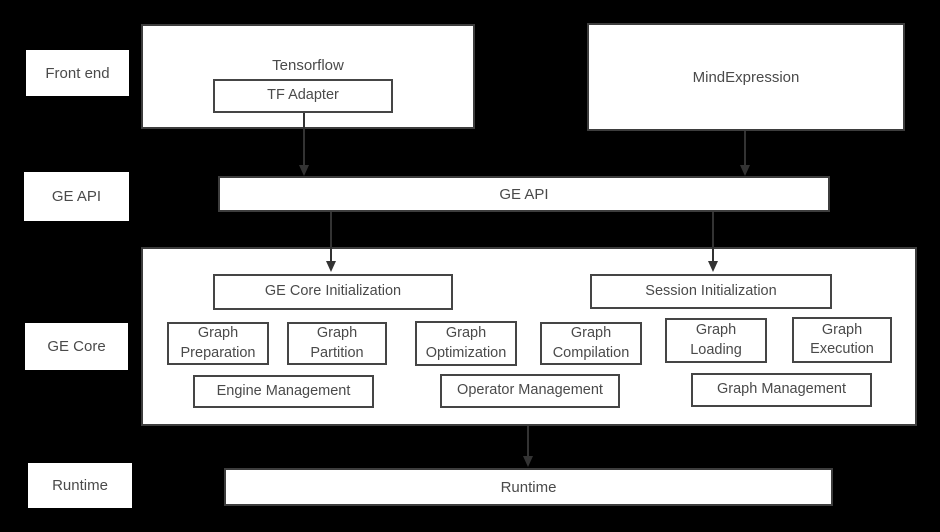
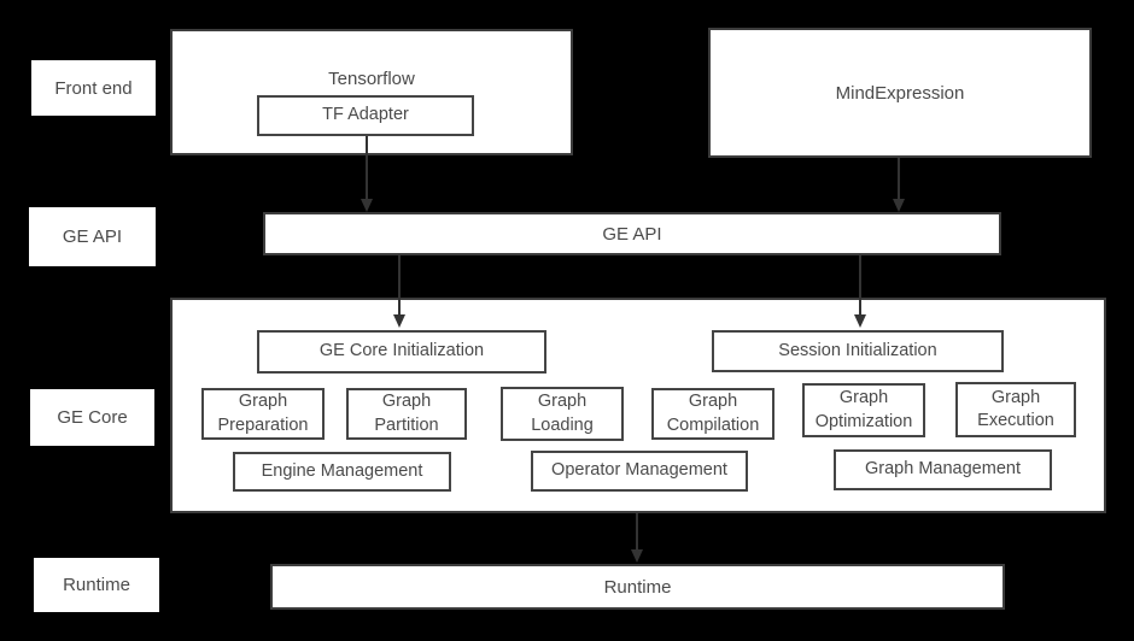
  Front end
  GE API
  GE Core
  Runtime
  Tensorflow
  TF Adapter
  MindExpression
  GE API
  GE Core Initialization
  Session Initialization
  Graph Preparation
  Graph Partition
- Graph Optimization
+ Graph Loading
  Graph Compilation
- Graph Loading
+ Graph Optimization
  Graph Execution
  Engine Management
  Operator Management
  Graph Management
  Runtime
